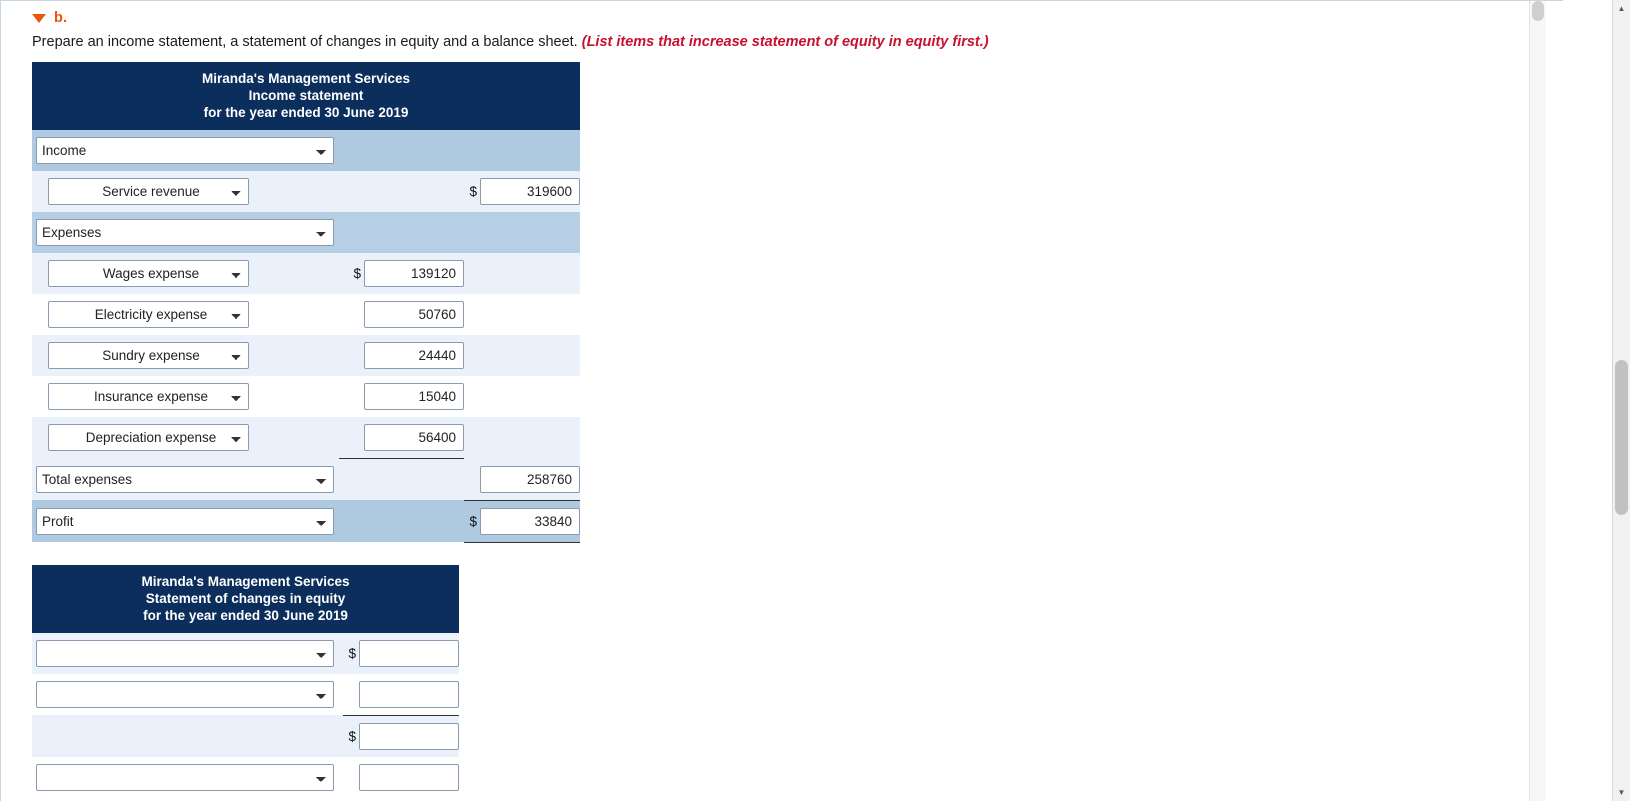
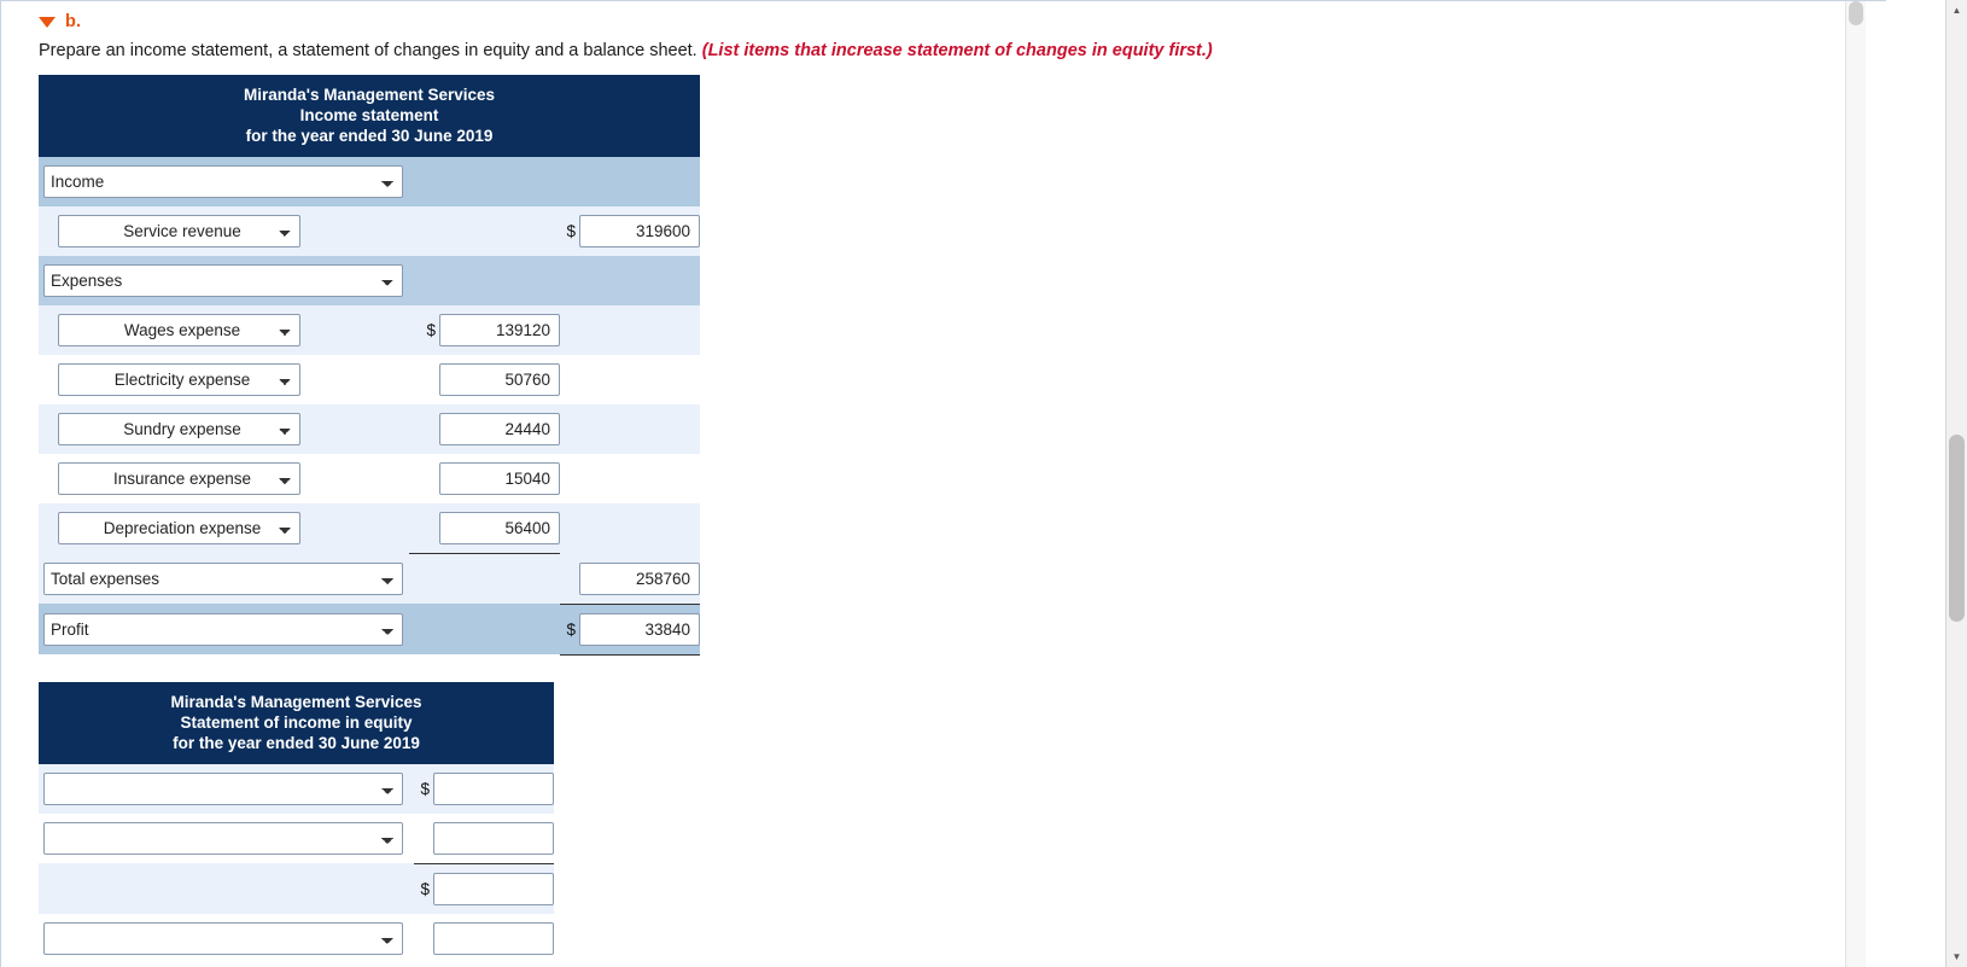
  b.
- Prepare an income statement, a statement of changes in equity and a balance sheet. (List items that increase statement of equity in equity first.)
+ Prepare an income statement, a statement of changes in equity and a balance sheet. (List items that increase statement of changes in equity first.)
  Miranda's Management Services Income statement for the year ended 30 June 2019
  Income
  Service revenue		$ 319600
  Expenses
  Wages expense	$ 139120
  Electricity expense	50760
  Sundry expense	24440
  Insurance expense	15040
  Depreciation expense	56400
  Total expenses		258760
  Profit		$ 33840
- Miranda's Management Services Statement of changes in equity for the year ended 30 June 2019
+ Miranda's Management Services Statement of income in equity for the year ended 30 June 2019
  	$
  	$
  ▲
  ▼
